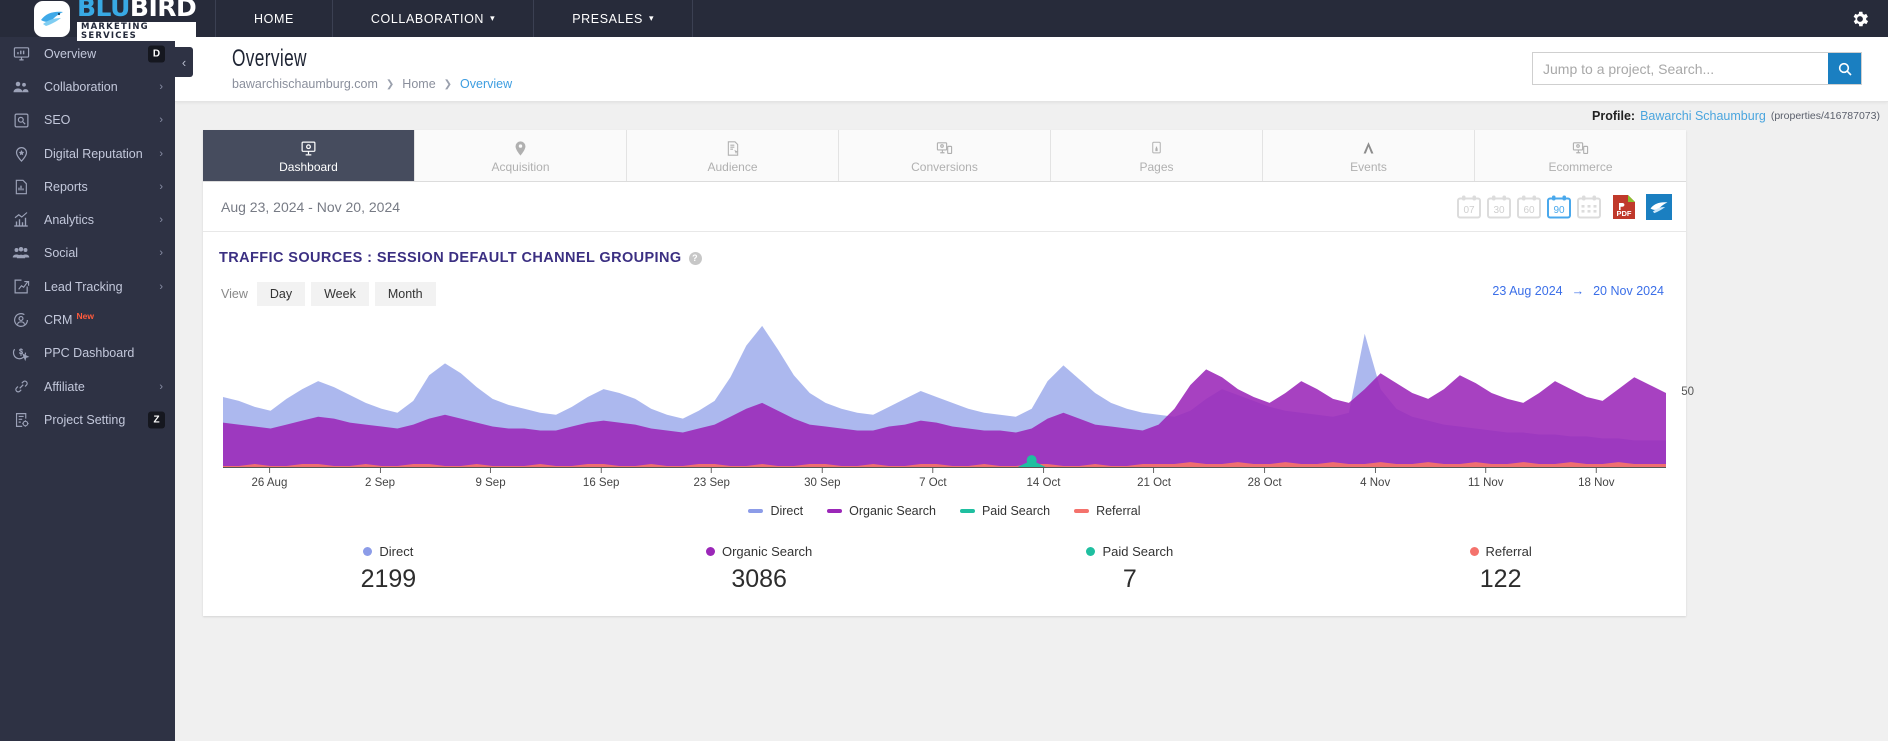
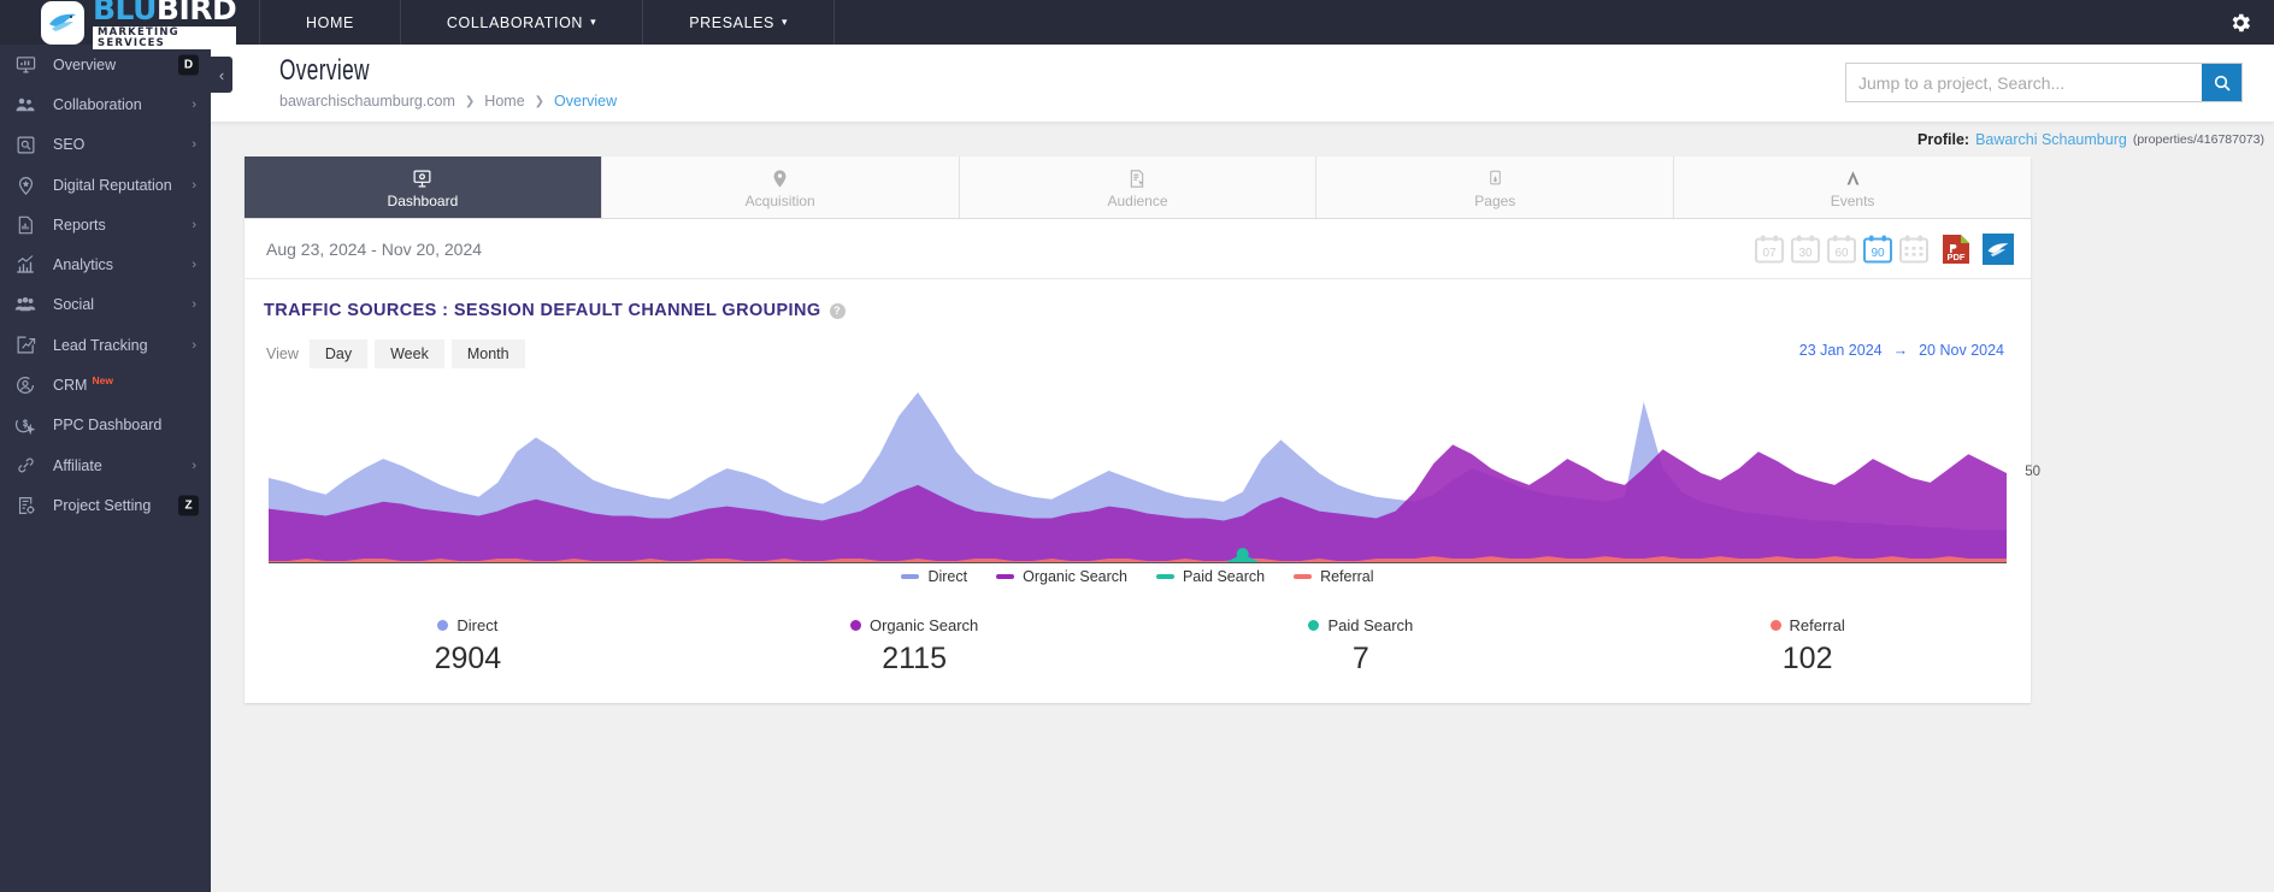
  BLUBIRD
  MARKETING SERVICES
  HOME
  COLLABORATION
  ▾
  PRESALES
  ▾
  Overview
  D
  Collaboration
  ›
  SEO
  ›
  Digital Reputation
  ›
  Reports
  ›
  Analytics
  ›
  Social
  ›
  Lead Tracking
  ›
  CRM
  New
  PPC Dashboard
  Affiliate
  ›
  Project Setting
  Z
  ‹
  Overview
  bawarchischaumburg.com
  ❯
  Home
  ❯
  Overview
  Jump to a project, Search...
  Profile:
  Bawarchi Schaumburg
  (properties/416787073)
  Dashboard
  Acquisition
  Audience
- Conversions
  Pages
  Events
- Ecommerce
  Aug 23, 2024 - Nov 20, 2024
  07
  30
  60
  90
  PDF
  TRAFFIC SOURCES : SESSION DEFAULT CHANNEL GROUPING
  ?
  View
  Day
  Week
  Month
- 23 Aug 2024
+ 23 Jan 2024
  →
  20 Nov 2024
  50
- 26 Aug
- 2 Sep
- 9 Sep
- 16 Sep
- 23 Sep
- 30 Sep
- 7 Oct
- 14 Oct
- 21 Oct
- 28 Oct
- 4 Nov
- 11 Nov
- 18 Nov
  Direct
  Organic Search
  Paid Search
  Referral
  Direct
- 2199
+ 2904
  Organic Search
- 3086
+ 2115
  Paid Search
  7
  Referral
- 122
+ 102
